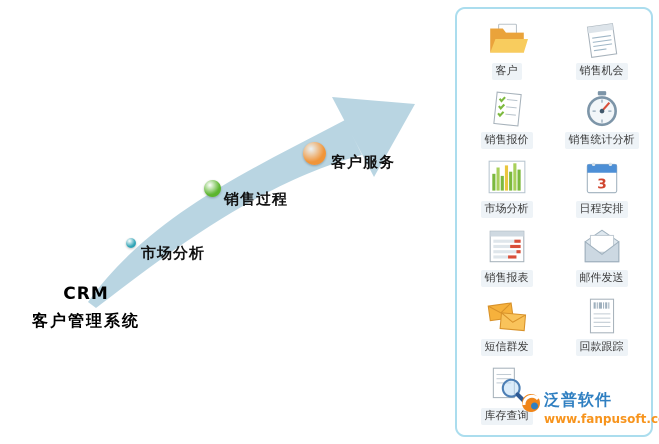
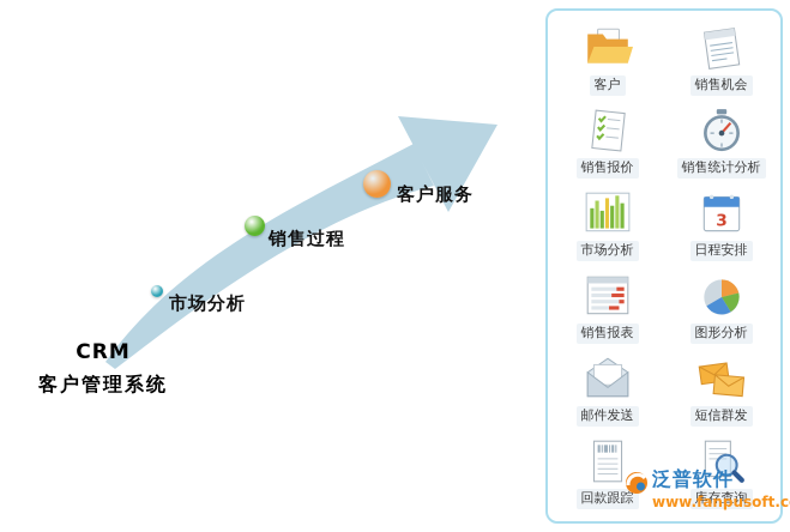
  市场分析
  销售过程
  客户服务
  CRM
  客户管理系统
  客户
  销售机会
  销售报价
  销售统计分析
  市场分析
  3
  日程安排
  销售报表
+ 图形分析
  邮件发送
  短信群发
  回款跟踪
  库存查询
  泛普软件
  www.fanpusoft.c
